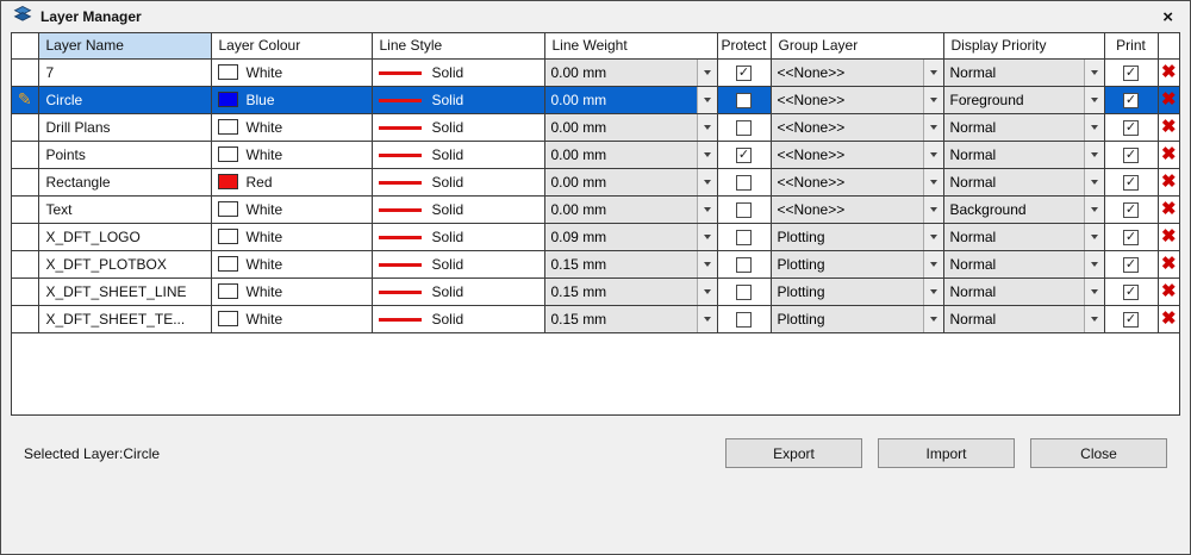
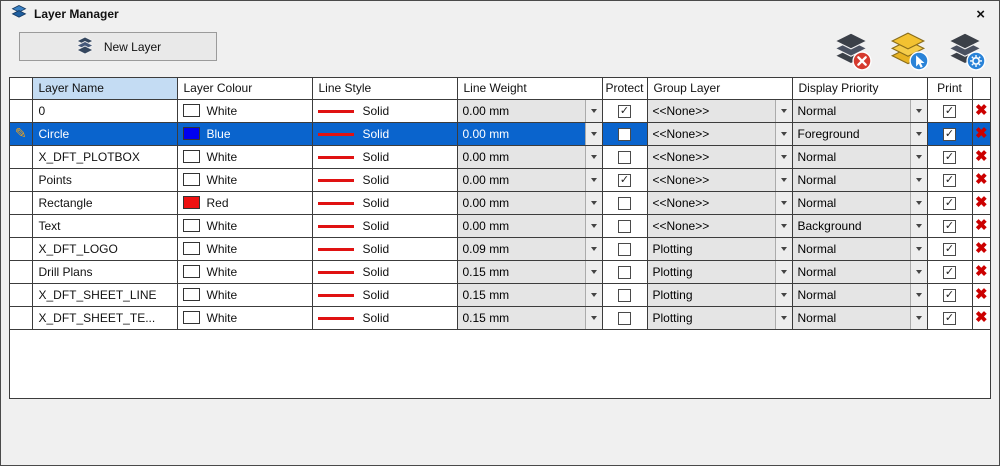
  Layer Manager
  ×
+ New Layer
  	Layer Name	Layer Colour	Line Style	Line Weight	Protect	Group Layer	Display Priority	Print
- 	7	White	Solid	0.00 mm	✓	<<None>>	Normal	✓	✖
+ 	0	White	Solid	0.00 mm	✓	<<None>>	Normal	✓	✖
  ✎	Circle	Blue	Solid	0.00 mm		<<None>>	Foreground	✓	✖
- 	Drill Plans	White	Solid	0.00 mm		<<None>>	Normal	✓	✖
+ 	X_DFT_PLOTBOX	White	Solid	0.00 mm		<<None>>	Normal	✓	✖
  	Points	White	Solid	0.00 mm	✓	<<None>>	Normal	✓	✖
  	Rectangle	Red	Solid	0.00 mm		<<None>>	Normal	✓	✖
  	Text	White	Solid	0.00 mm		<<None>>	Background	✓	✖
  	X_DFT_LOGO	White	Solid	0.09 mm		Plotting	Normal	✓	✖
- 	X_DFT_PLOTBOX	White	Solid	0.15 mm		Plotting	Normal	✓	✖
+ 	Drill Plans	White	Solid	0.15 mm		Plotting	Normal	✓	✖
  	X_DFT_SHEET_LINE	White	Solid	0.15 mm		Plotting	Normal	✓	✖
  	X_DFT_SHEET_TE...	White	Solid	0.15 mm		Plotting	Normal	✓	✖
- Selected Layer:Circle
- Export
- Import
- Close
